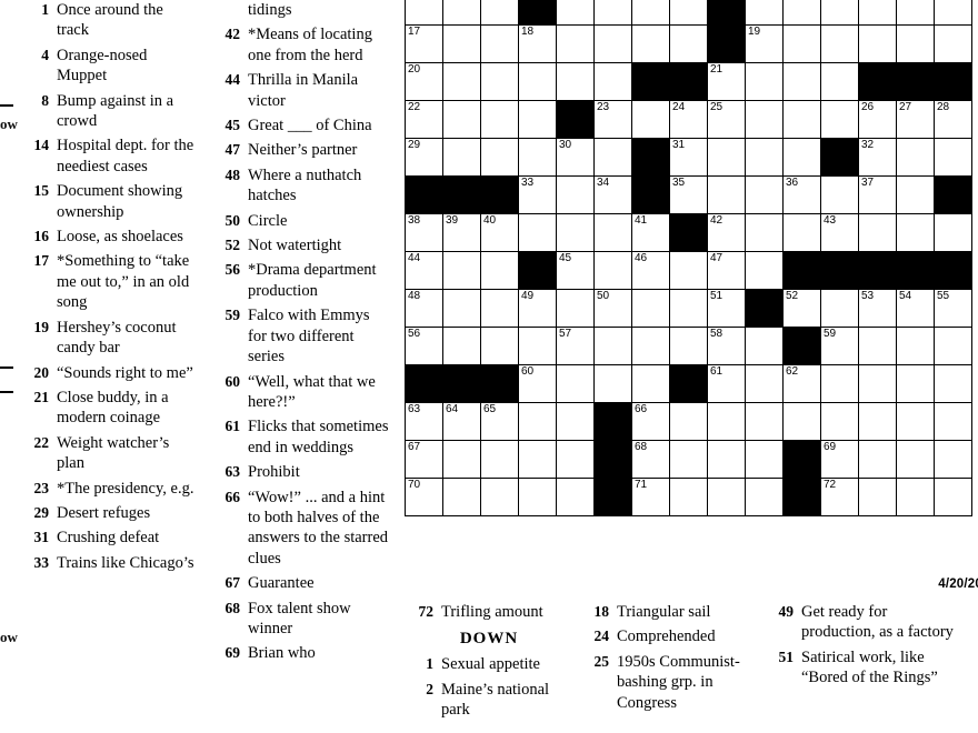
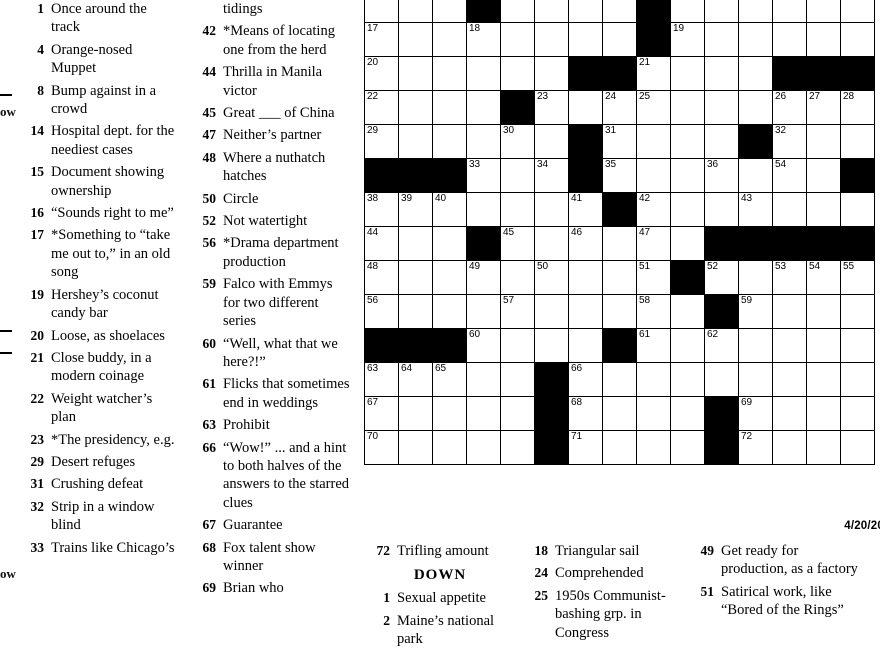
  ow
  ow
  1
  Once around the track
  4
  Orange-nosed Muppet
  8
  Bump against in a crowd
  14
  Hospital dept. for the neediest cases
  15
  Document showing ownership
  16
- Loose, as shoelaces
+ “Sounds right to me”
  17
  *Something to “take me out to,” in an old song
  19
  Hershey’s coconut candy bar
  20
- “Sounds right to me”
+ Loose, as shoelaces
  21
  Close buddy, in a modern coinage
  22
  Weight watcher’s plan
  23
  *The presidency, e.g.
  29
  Desert refuges
  31
  Crushing defeat
+ 32
+ Strip in a window blind
  33
  Trains like Chicago’s
  tidings
  42
  *Means of locating one from the herd
  44
  Thrilla in Manila victor
  45
  Great ___ of China
  47
  Neither’s partner
  48
  Where a nuthatch hatches
  50
  Circle
  52
  Not watertight
  56
  *Drama department production
  59
  Falco with Emmys for two different series
  60
  “Well, what that we here?!”
  61
  Flicks that sometimes end in weddings
  63
  Prohibit
  66
  “Wow!” ... and a hint to both halves of the answers to the starred clues
  67
  Guarantee
  68
  Fox talent show winner
  69
  Brian who
  17			18						19
  20								21
  22					23		24	25				26	27	28
  29				30			31					32
- 			33		34		35			36		37
+ 			33		34		35			36		54
  38	39	40				41		42			43
  44				45		46		47
  48			49		50			51		52		53	54	55
  56				57				58			59
  			60					61		62
  63	64	65				66
  67						68					69
  70						71					72
  4/20/2
  72
  Trifling amount
  DOWN
  1
  Sexual appetite
  2
  Maine’s national park
  18
  Triangular sail
  24
  Comprehended
  25
  1950s Communist-bashing grp. in Congress
  49
  Get ready for production, as a factory
  51
  Satirical work, like “Bored of the Rings”
